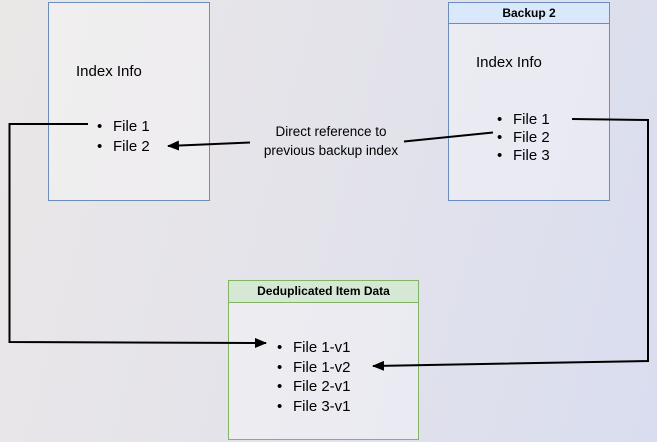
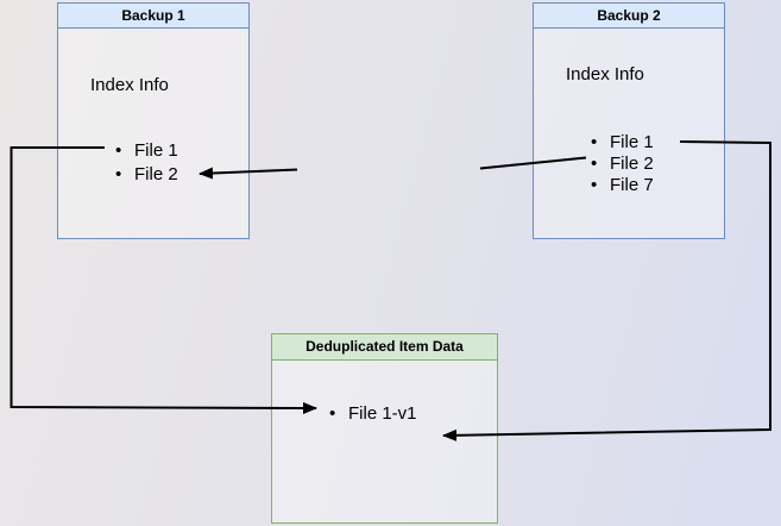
+ Backup 1
  Index Info
  File 1
  File 2
  Backup 2
  Index Info
  File 1
  File 2
- File 3
+ File 7
  Deduplicated Item Data
  File 1-v1
- File 1-v2
- File 2-v1
- File 3-v1
- Direct reference to
- previous backup index
